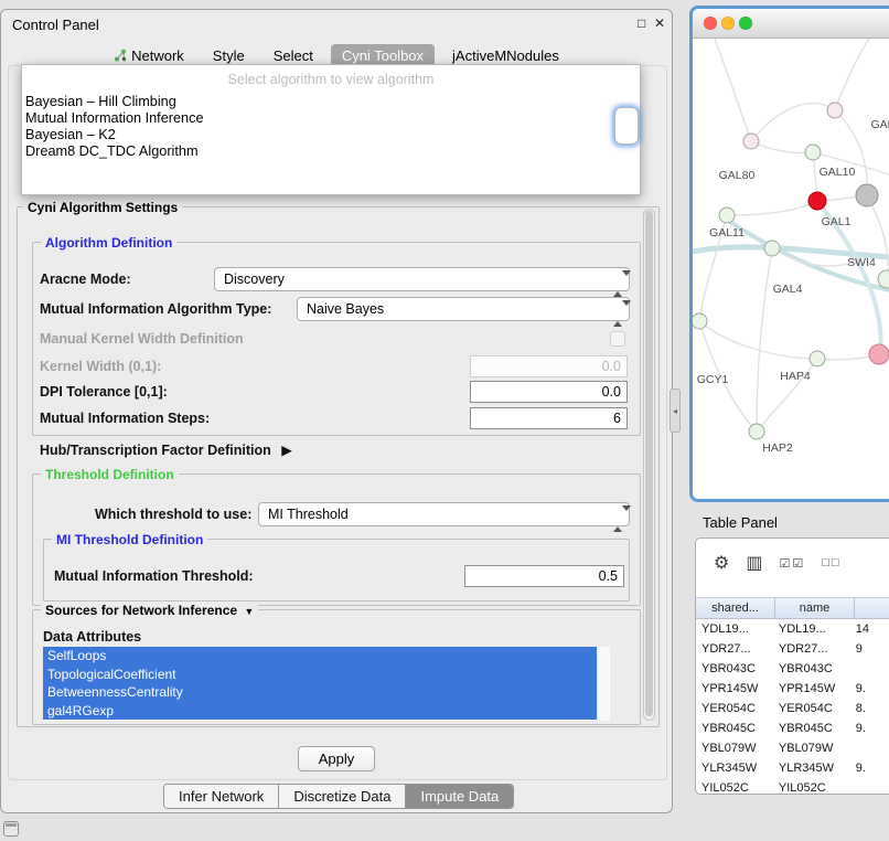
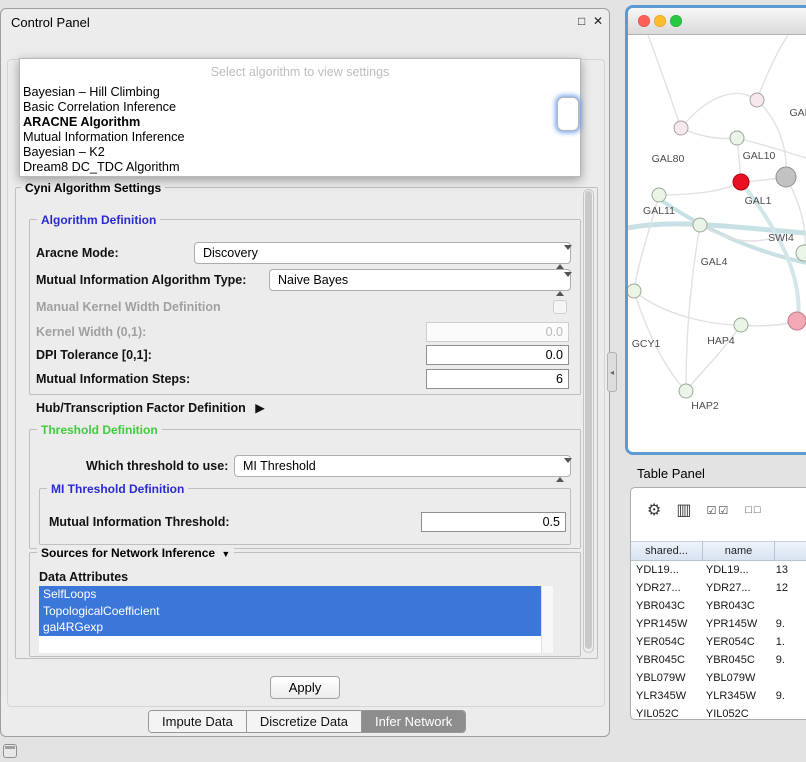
  Control Panel
  □
  ✕
- Network
- Style
- Select
- Cyni Toolbox
- jActiveMNodules
- Select algorithm to view algorithm
+ Select algorithm to view settings
  Bayesian – Hill Climbing
+ Basic Correlation Inference
+ ARACNE Algorithm
  Mutual Information Inference
  Bayesian – K2
  Dream8 DC_TDC Algorithm
  Cyni Algorithm Settings
  Algorithm Definition
  Aracne Mode:
  Discovery
  Mutual Information Algorithm Type:
  Naive Bayes
  Manual Kernel Width Definition
  Kernel Width (0,1):
  0.0
  DPI Tolerance [0,1]:
  0.0
  Mutual Information Steps:
  6
  Hub/Transcription Factor Definition ▶
  Threshold Definition
  Which threshold to use:
  MI Threshold
  MI Threshold Definition
  Mutual Information Threshold:
  0.5
  Sources for Network Inference ▼
  Data Attributes
  SelfLoops
  TopologicalCoefficient
- BetweennessCentrality
  gal4RGexp
  Apply
- Infer Network
+ Impute Data
  Discretize Data
- Impute Data
+ Infer Network
  ◂
  GAL80
  GAL10
  GAL1
  GAL11
  SWI4
  GAL4
  GCY1
  HAP4
  HAP2
  Table Panel
  ⚙
  ▥
  ☑☑
  □□
  shared...
  name
  YDL19...
  YDL19...
- 14
+ 13
  YDR27...
  YDR27...
- 9
+ 12
  YBR043C
  YBR043C
  YPR145W
  YPR145W
  9.
  YER054C
  YER054C
- 8.
+ 1.
  YBR045C
  YBR045C
  9.
  YBL079W
  YBL079W
  YLR345W
  YLR345W
  9.
  YIL052C
  YIL052C
